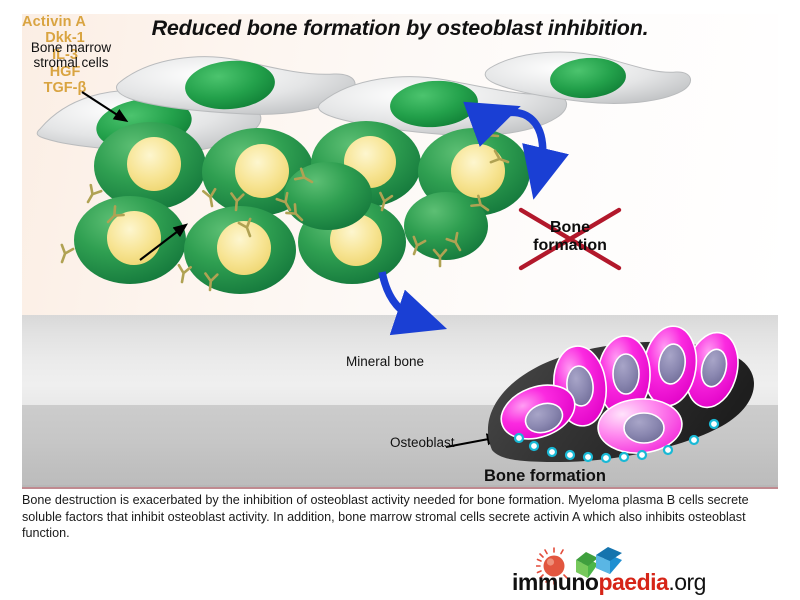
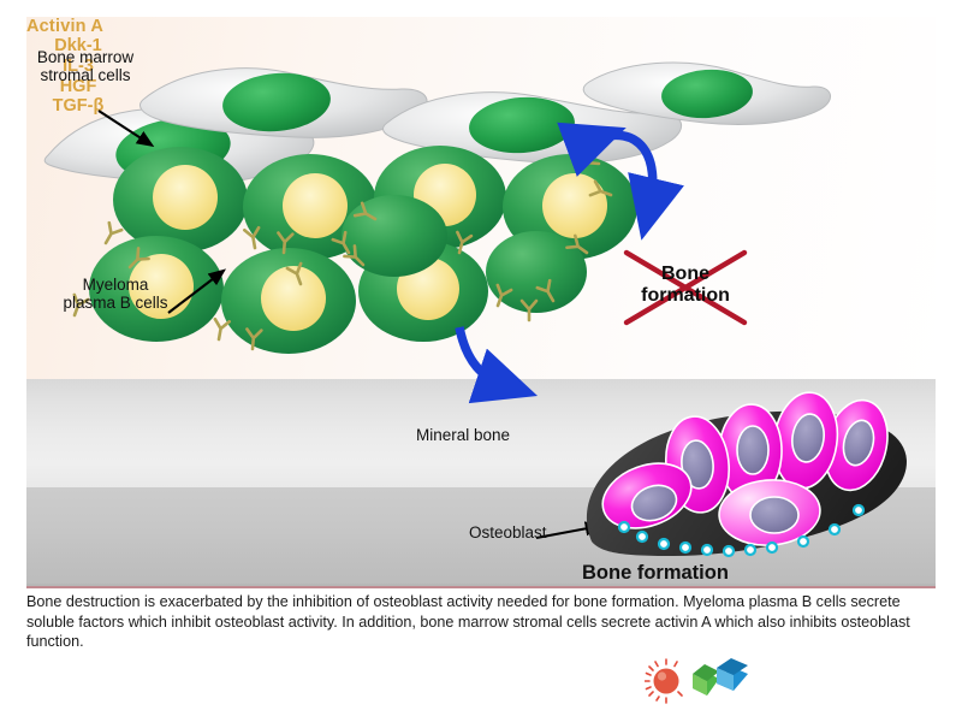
- Reduced bone formation by osteoblast inhibition.
  Bone formation
  Bone marrow stromal cells
+ Myeloma plasma B cells
  Mineral bone
  Osteoblast
  Bone formation
  Activin A
  Dkk-1
  IL-3
  HGF
  TGF-β
- Bone destruction is exacerbated by the inhibition of osteoblast activity needed for bone formation. Myeloma plasma B cells secrete soluble factors that inhibit osteoblast activity. In addition, bone marrow stromal cells secrete activin A which also inhibits osteoblast function.
+ Bone destruction is exacerbated by the inhibition of osteoblast activity needed for bone formation. Myeloma plasma B cells secrete soluble factors which inhibit osteoblast activity. In addition, bone marrow stromal cells secrete activin A which also inhibits osteoblast function.
- immunopaedia.org
